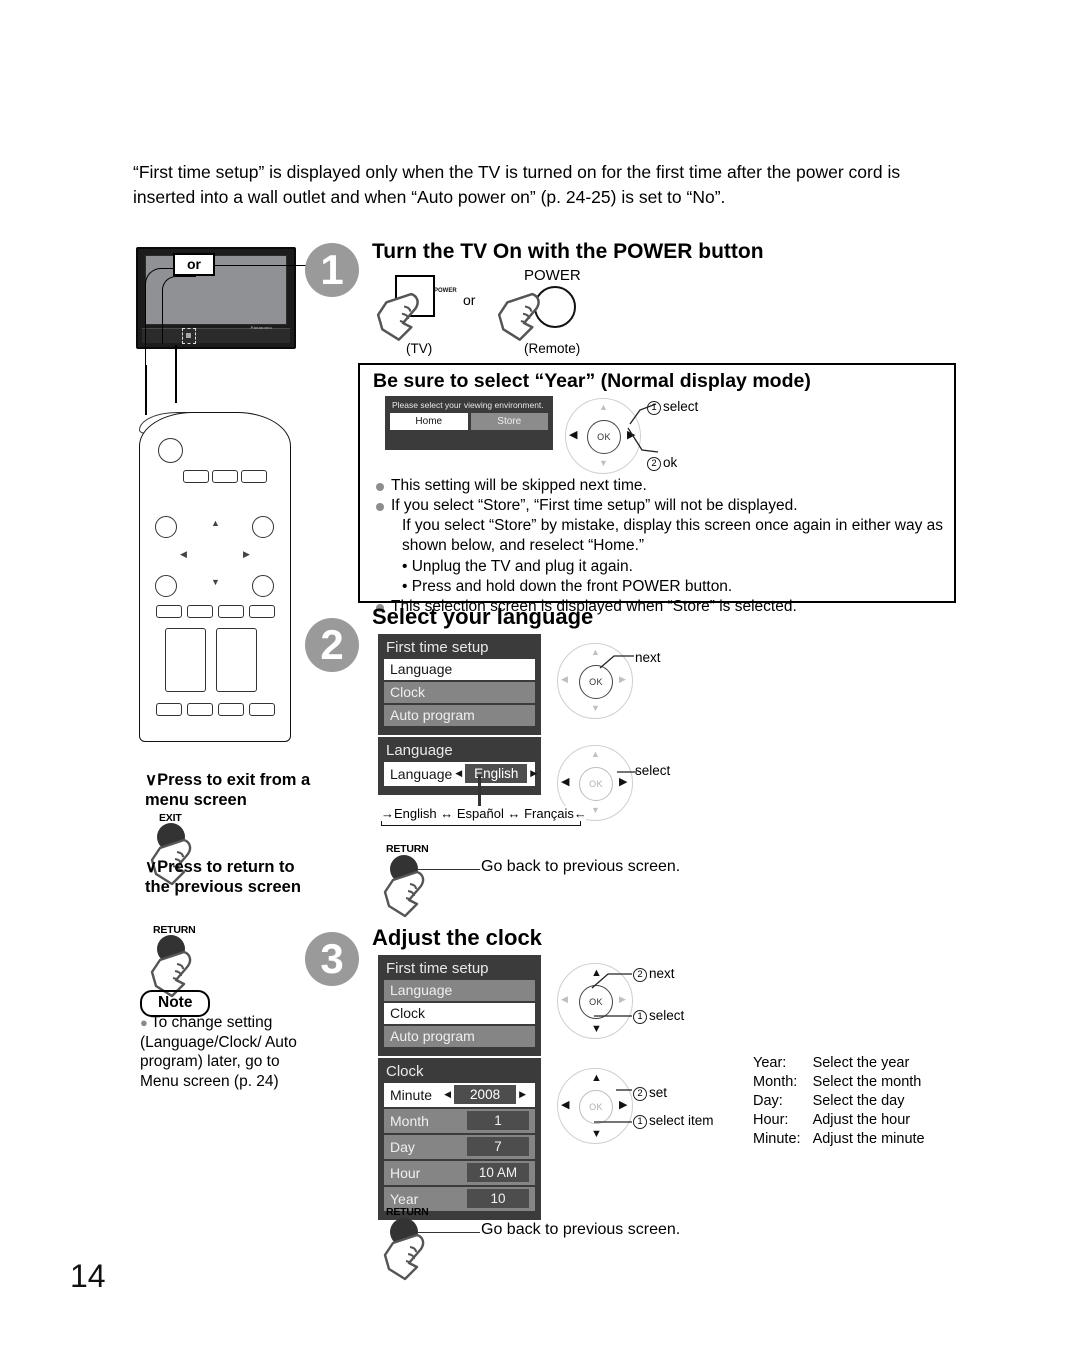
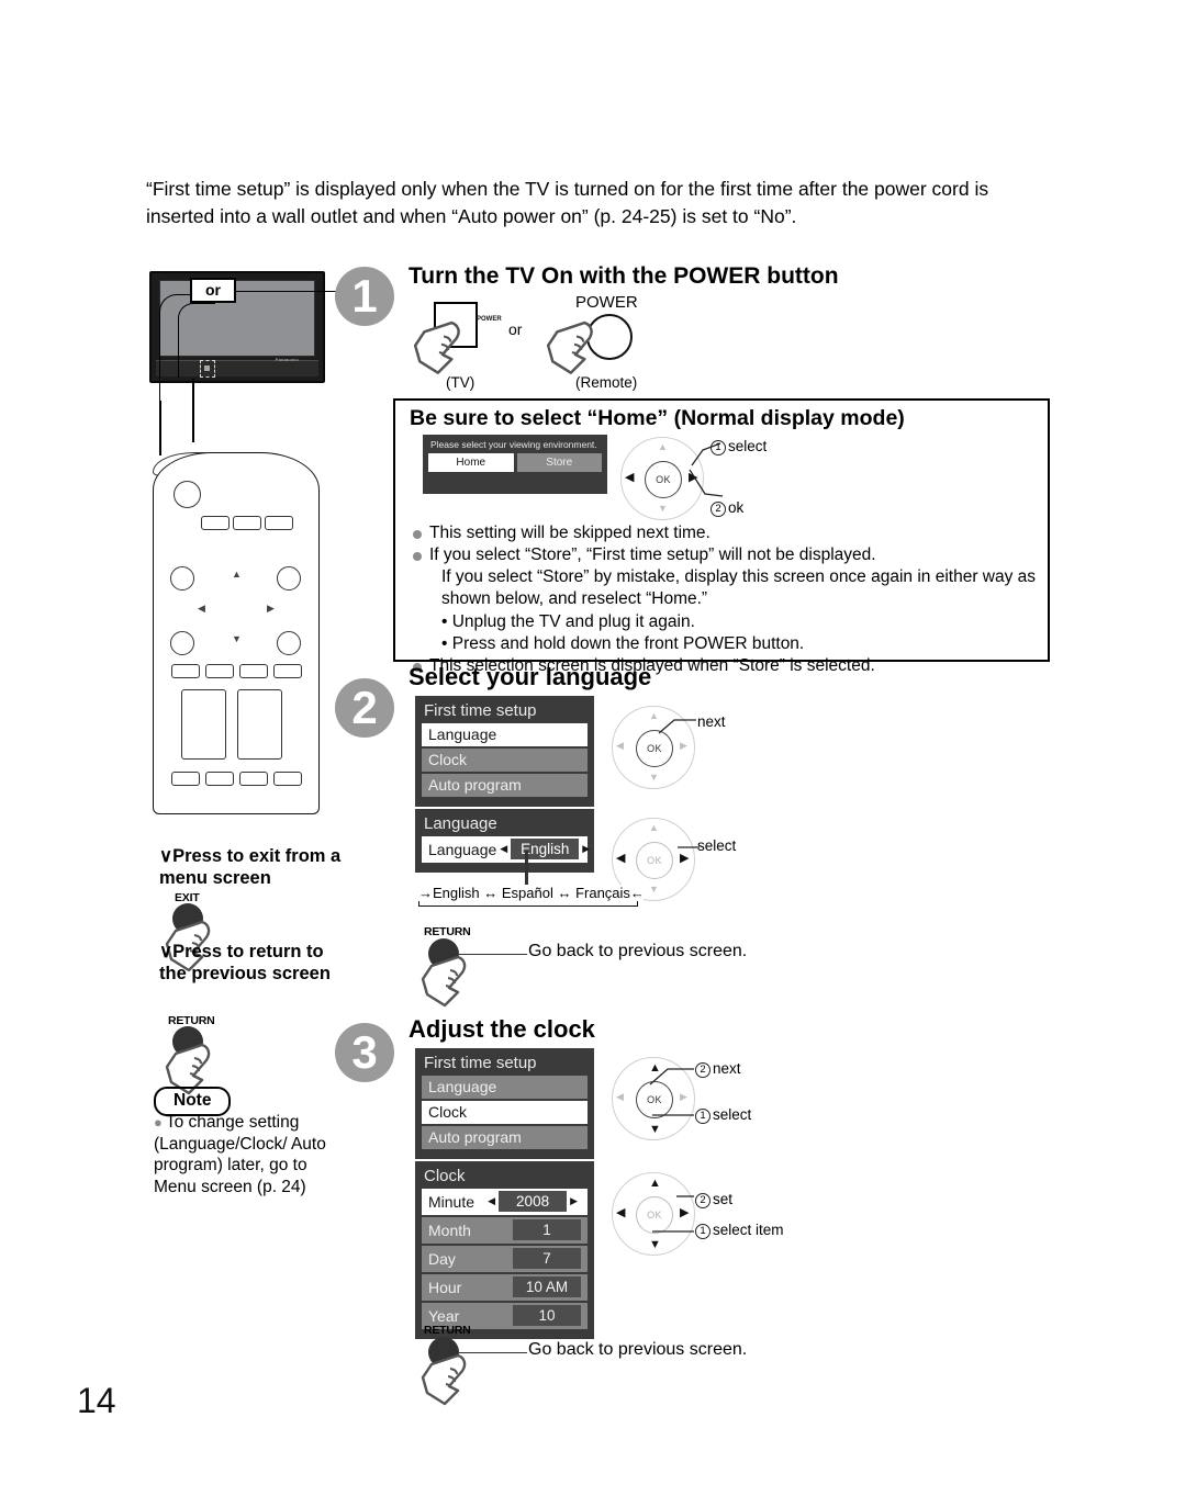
  “First time setup” is displayed only when the TV is turned on for the first time after the power cord is inserted into a wall outlet and when “Auto power on” (p. 24-25) is set to “No”.
  or
  ▲
  ▼
  ◀
  ▶
  ∨Press to exit from a menu screen
  EXIT
  ∨Press to return to the previous screen
  RETURN
  Note
  ● To change setting (Language/Clock/ Auto program) later, go to Menu screen (p. 24)
  14
  1
  Turn the TV On with the POWER button
  or
  POWER
  (TV)
  (Remote)
- Be sure to select “Year” (Normal display mode)
+ Be sure to select “Home” (Normal display mode)
  Please select your viewing environment.
  Home
  Store
  OK
  ▲
  ▼
  ◀
  ▶
  1 select
  2 ok
  This setting will be skipped next time.
  If you select “Store”, “First time setup” will not be displayed.
  If you select “Store” by mistake, display this screen once again in either way as shown below, and reselect “Home.”
  • Unplug the TV and plug it again.
  • Press and hold down the front POWER button.
  This selection screen is displayed when “Store” is selected.
  2
  Select your language
  First time setup
  Language
  Clock
  Auto program
  OK
  ▲
  ▼
  ◀
  ▶
  next
  Language
  Language
  ◀
  English
  ▶
  OK
  ▲
  ▼
  ◀
  ▶
  select
  →English ↔ Español ↔ Français←
  RETURN
  Go back to previous screen.
  3
  Adjust the clock
  First time setup
  Language
  Clock
  Auto program
  OK
  ▲
  ▼
  ◀
  ▶
  2 next
  1 select
  Clock
  Minute
  ◀
  2008
  ▶
  Month
  1
  Day
  7
  Hour
  10 AM
  Year
  10
  OK
  ▲
  ▼
  ◀
  ▶
  2 set
  1 select item
- Year:	Select the year
- Month:	Select the month
- Day:	Select the day
- Hour:	Adjust the hour
- Minute:	Adjust the minute
  RETURN
  Go back to previous screen.
